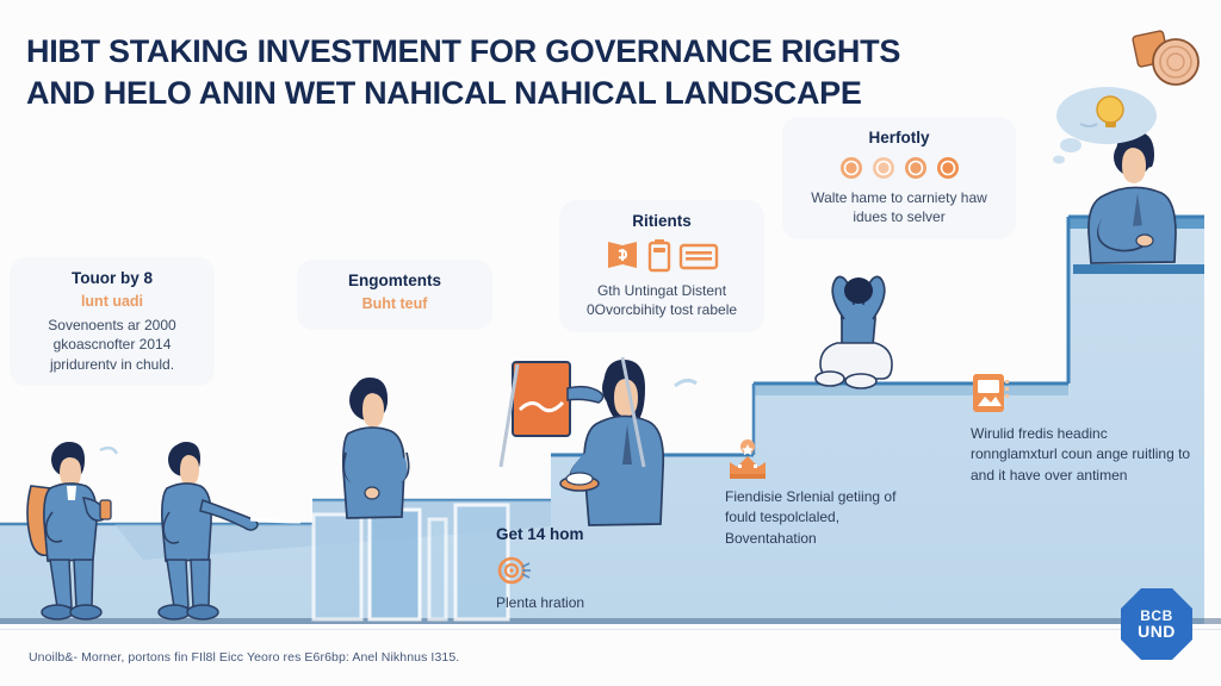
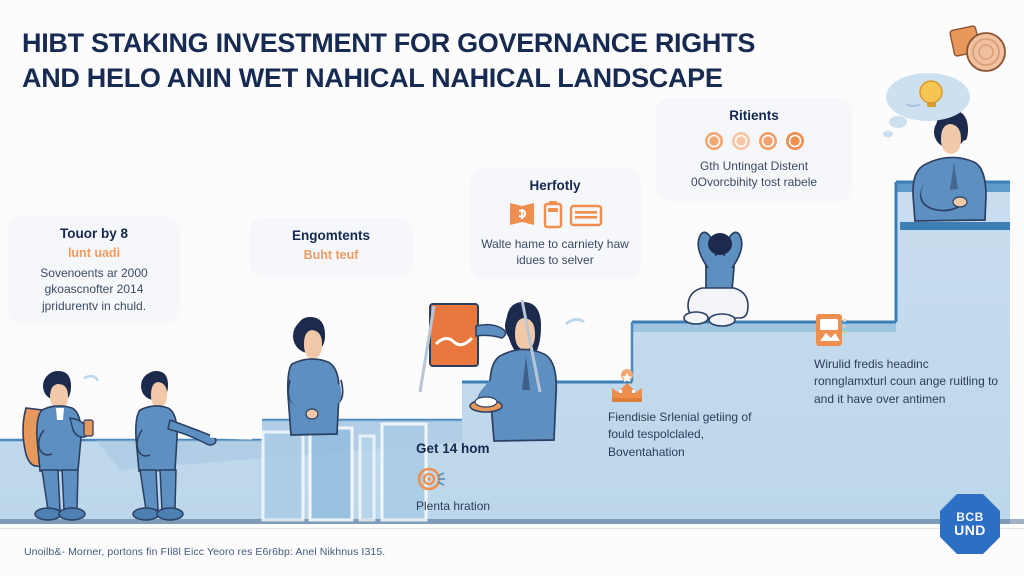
  HIBT STAKING INVESTMENT FOR GOVERNANCE RIGHTS AND HELO ANIN WET NAHICAL NAHICAL LANDSCAPE
  Touor by 8
  lunt uadi
  Sovenoents ar 2000 gkoascnofter 2014 jpridurentv in chuld.
  Engomtents
  Buht teuf
- Ritients
+ Herfotly
- Gth Untingat Distent 0Ovorcbihity tost rabele
+ Walte hame to carniety haw idues to selver
- Herfotly
+ Ritients
- Walte hame to carniety haw idues to selver
+ Gth Untingat Distent 0Ovorcbihity tost rabele
  Get 14 hom
  Plenta hration
  Fiendisie Srlenial getiing of fould tespolclaled, Boventahation
  Wirulid fredis headinc ronnglamxturl coun ange ruitling to and it have over antimen
  Unoilb&- Morner, portons fin FIl8l Eicc Yeoro res E6r6bp: Anel Nikhnus I315.
  BCB
  UND
